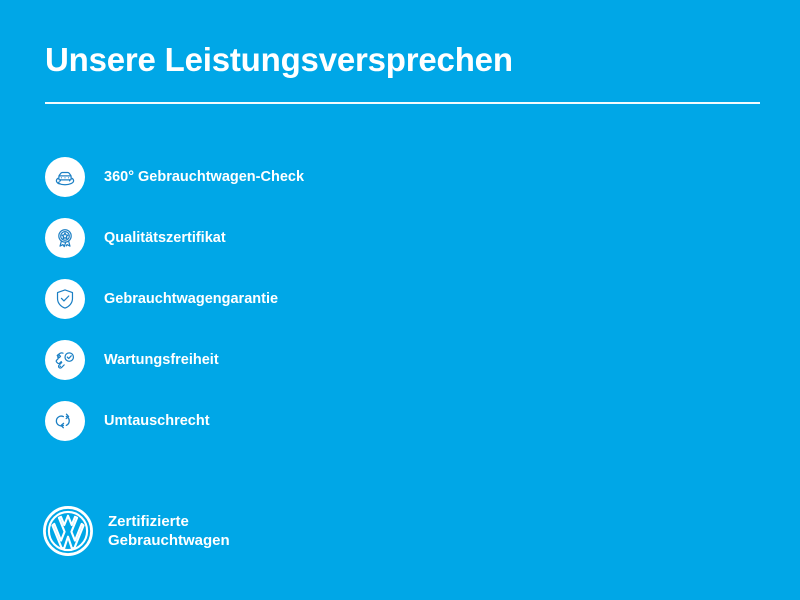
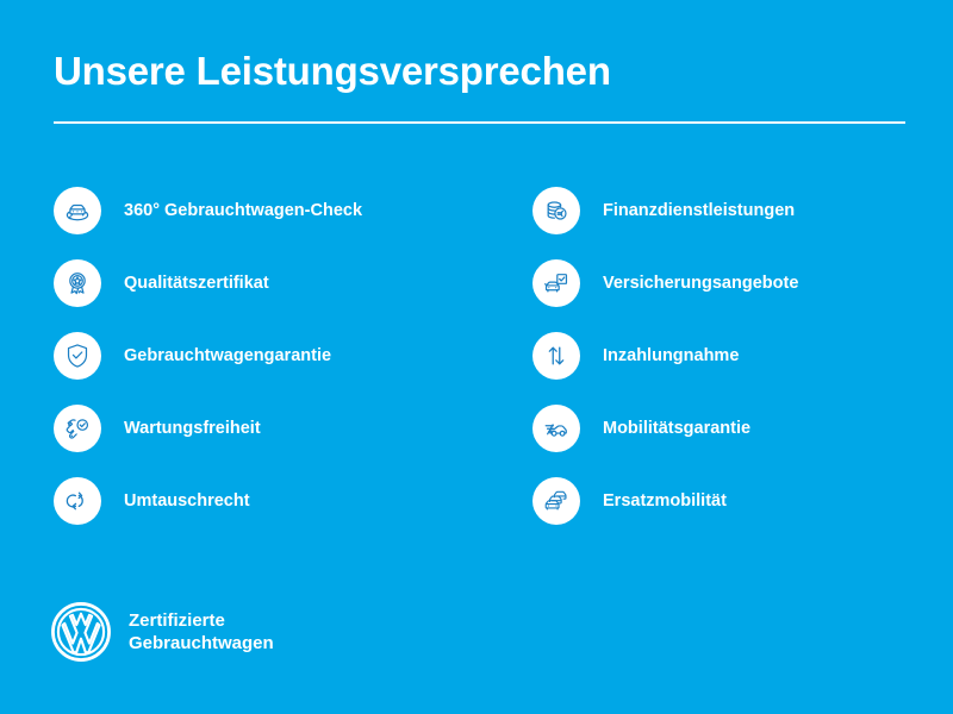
  Unsere Leistungsversprechen
  360° Gebrauchtwagen-Check
  Qualitätszertifikat
  Gebrauchtwagengarantie
  Wartungsfreiheit
  Umtauschrecht
+ Finanzdienstleistungen
+ Versicherungsangebote
+ Inzahlungnahme
+ Mobilitätsgarantie
+ Ersatzmobilität
  Zertifizierte
  Gebrauchtwagen
